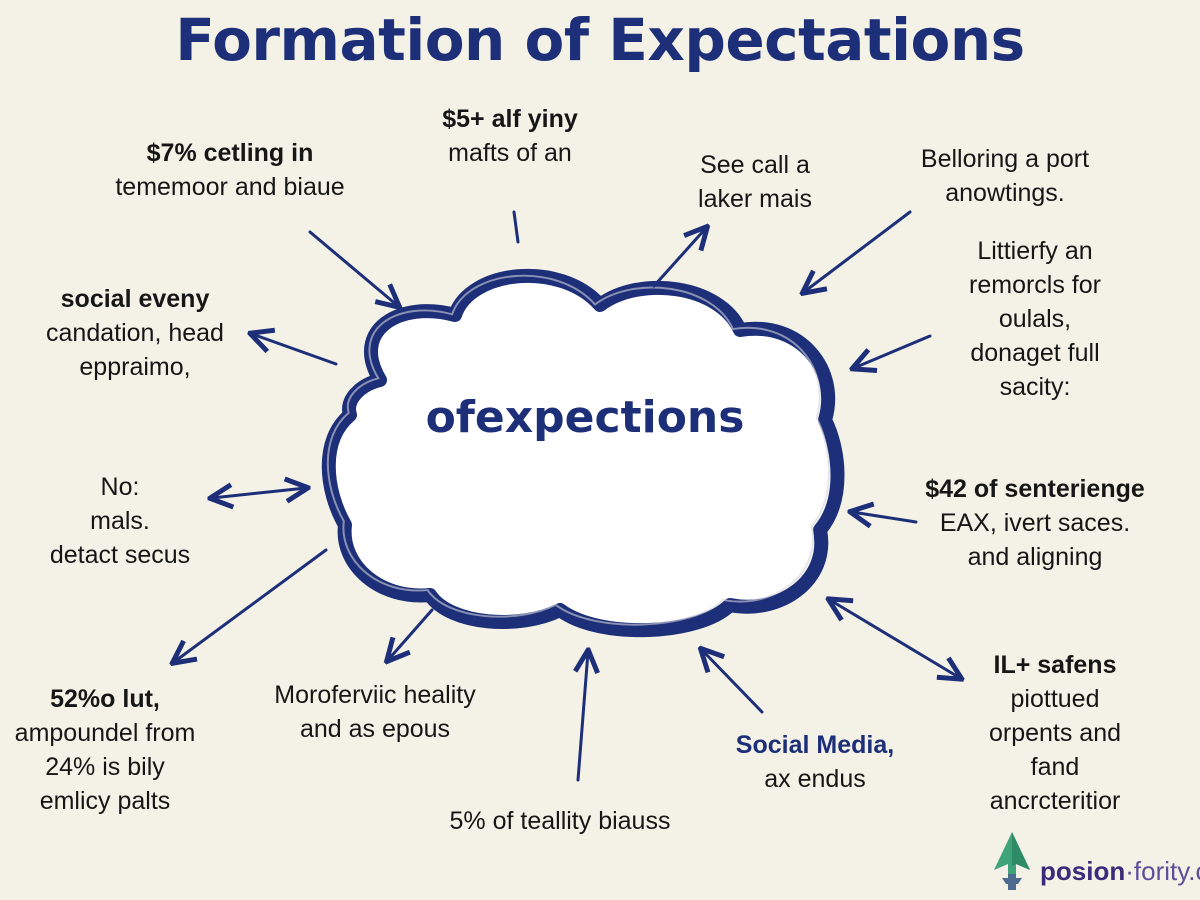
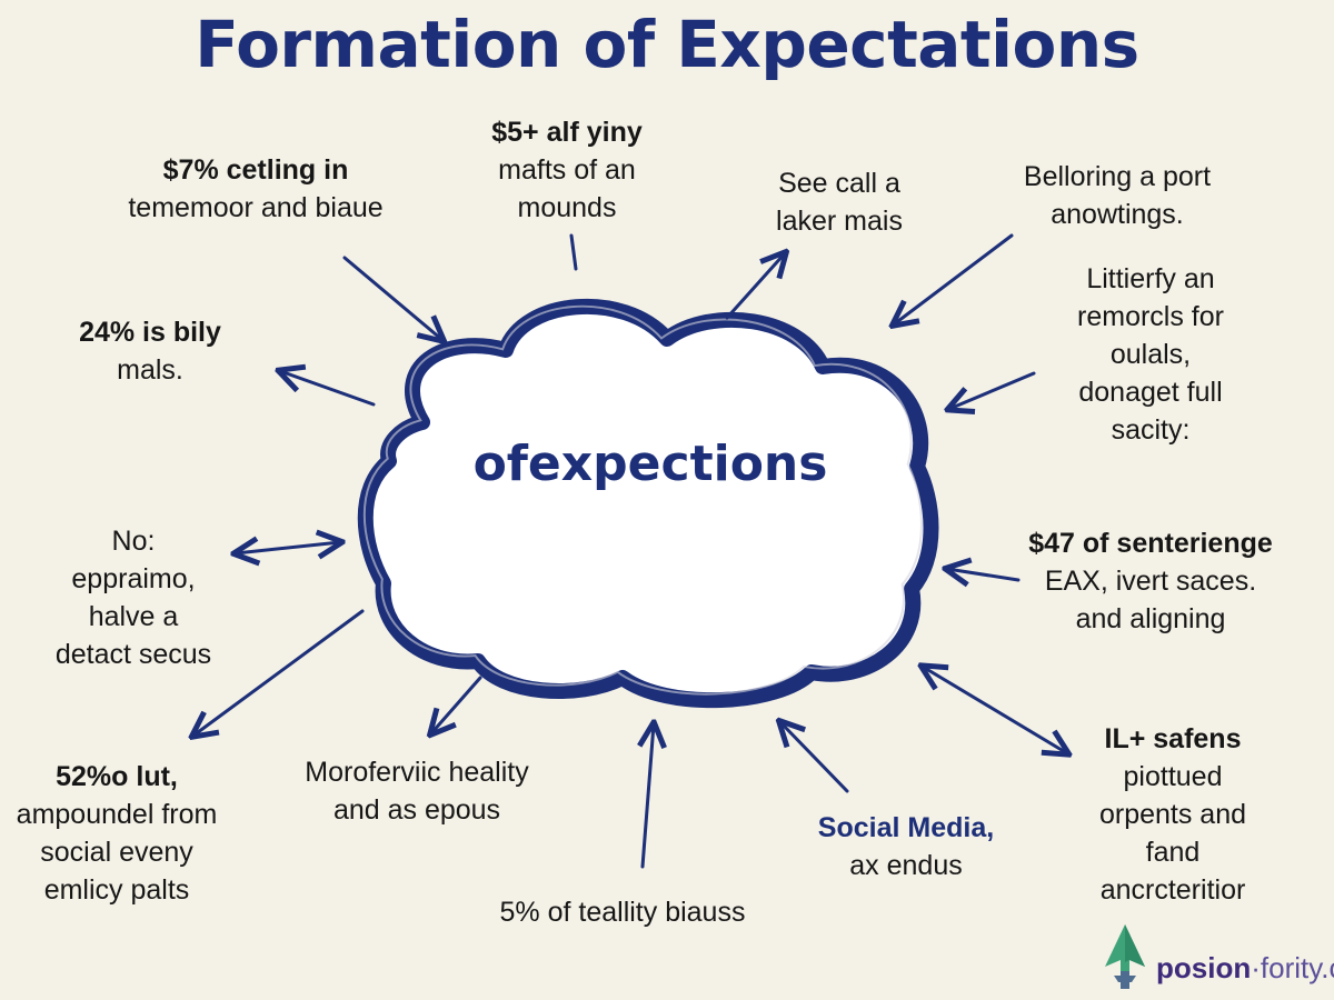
  Formation of Expectations
  ofexpections
  $7% cetling in
  tememoor and biaue
  $5+ alf yiny
  mafts of an
+ mounds
  See call a
  laker mais
  Belloring a port
  anowtings.
  Littierfy an
  remorcls for
  oulals,
  donaget full
  sacity:
- social eveny
+ 24% is bily
- candation, head
- eppraimo,
+ mals.
  No:
- mals.
+ eppraimo,
+ halve a
  detact secus
- $42 of senterienge
+ $47 of senterienge
  EAX, ivert saces.
  and aligning
  52%o lut,
  ampoundel from
- 24% is bily
+ social eveny
  emlicy palts
  Moroferviic heality
  and as epous
  5% of teallity biauss
  Social Media,
  ax endus
  IL+ safens
  piottued
  orpents and
  fand
  ancrcteritior
  posion·fority.
